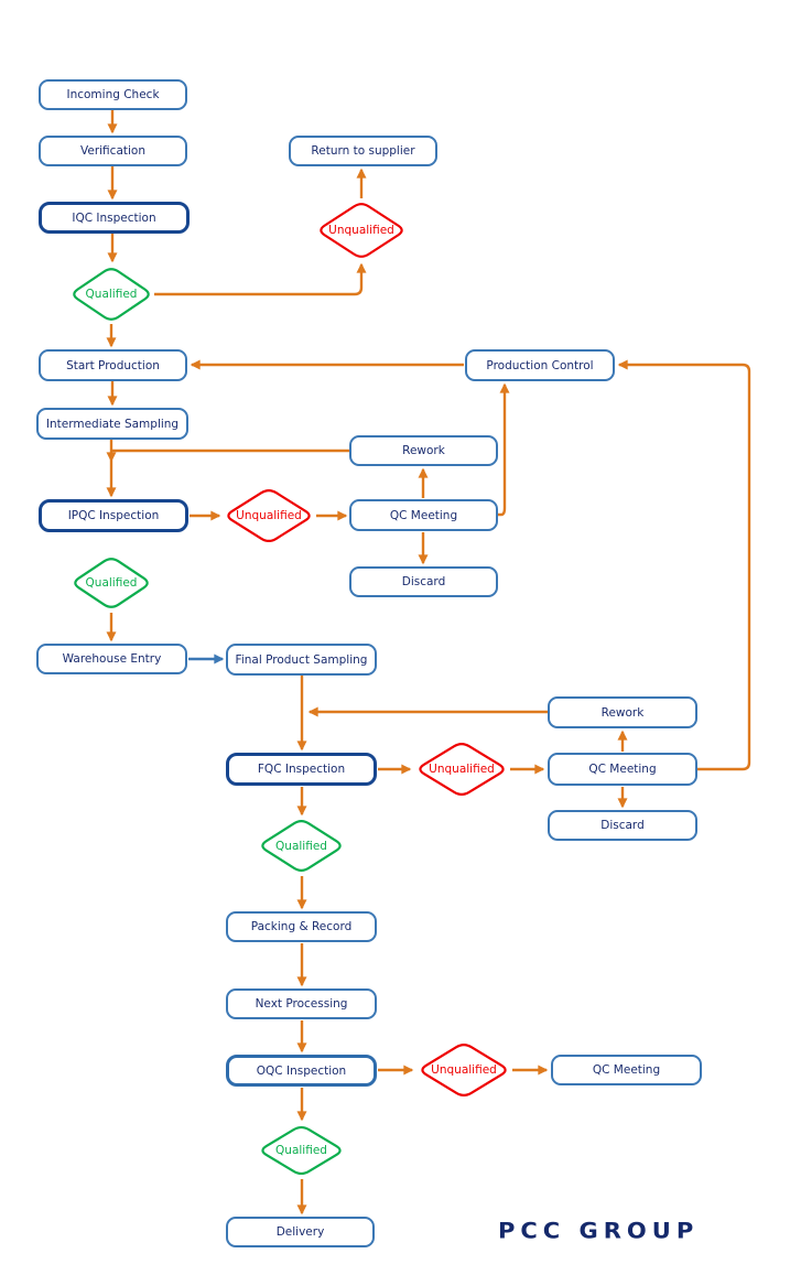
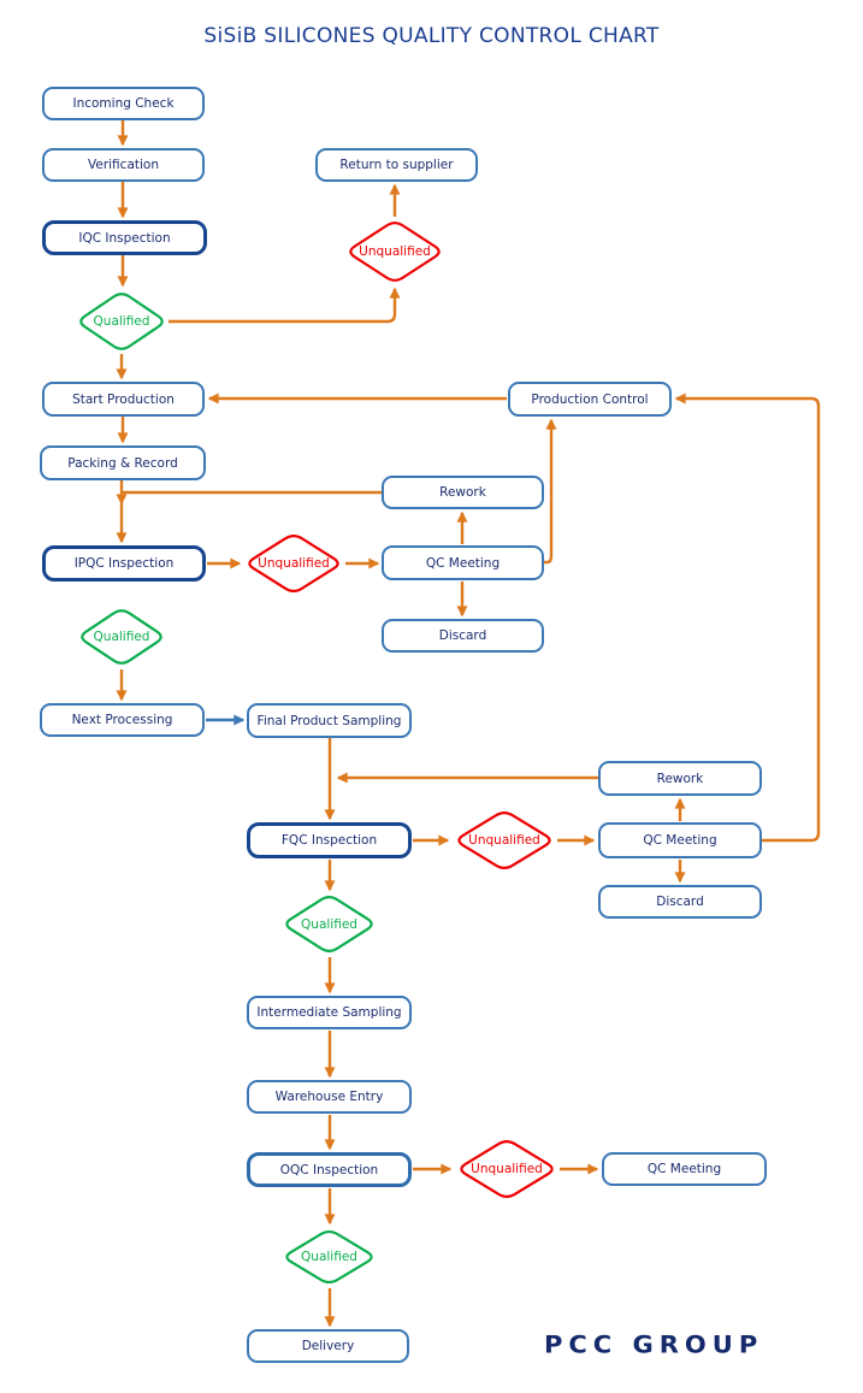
+ SiSiB SILICONES QUALITY CONTROL CHART
  Incoming Check
  Verification
  Return to supplier
  IQC Inspection
  Unqualified
  Qualified
  Start Production
  Production Control
- Intermediate Sampling
+ Packing & Record
  Rework
  IPQC Inspection
  Unqualified
  QC Meeting
  Discard
  Qualified
- Warehouse Entry
+ Next Processing
  Final Product Sampling
  Rework
  FQC Inspection
  Unqualified
  QC Meeting
  Discard
  Qualified
- Packing & Record
+ Intermediate Sampling
- Next Processing
+ Warehouse Entry
  OQC Inspection
  Unqualified
  QC Meeting
  Qualified
  Delivery
  PCC GROUP
